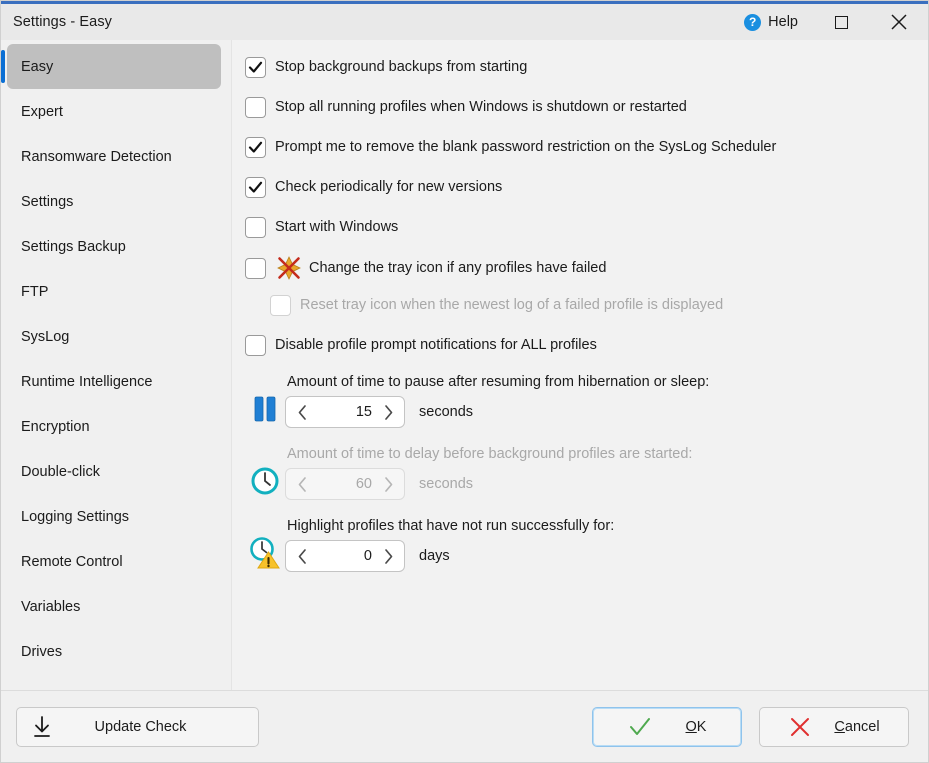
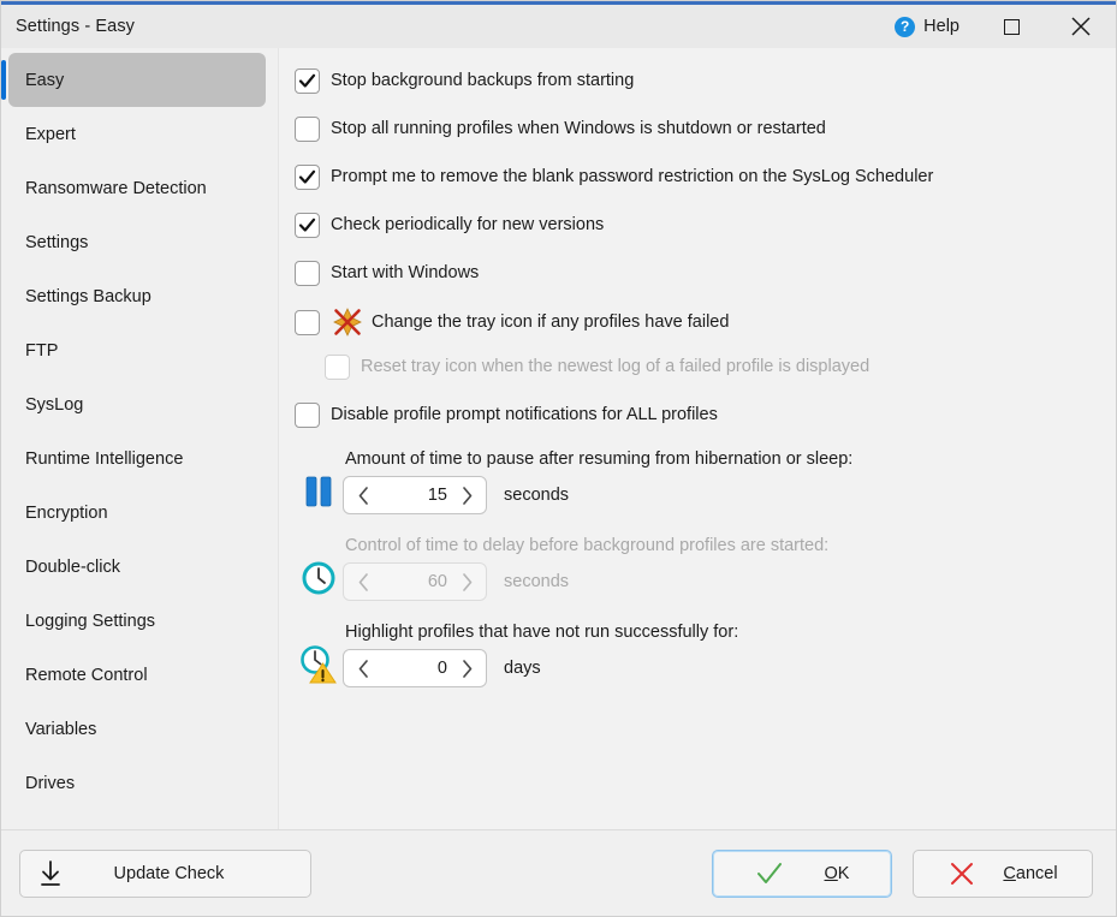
  Settings - Easy
  ?
  Help
  Easy
  Expert
  Ransomware Detection
  Settings
  Settings Backup
  FTP
  SysLog
  Runtime Intelligence
  Encryption
  Double-click
  Logging Settings
  Remote Control
  Variables
  Drives
  Stop background backups from starting
  Stop all running profiles when Windows is shutdown or restarted
  Prompt me to remove the blank password restriction on the SysLog Scheduler
  Check periodically for new versions
  Start with Windows
  Change the tray icon if any profiles have failed
  Reset tray icon when the newest log of a failed profile is displayed
  Disable profile prompt notifications for ALL profiles
  Amount of time to pause after resuming from hibernation or sleep:
  15
  seconds
- Amount of time to delay before background profiles are started:
+ Control of time to delay before background profiles are started:
  60
  seconds
  Highlight profiles that have not run successfully for:
  0
  days
  Update Check
  OK
  Cancel
